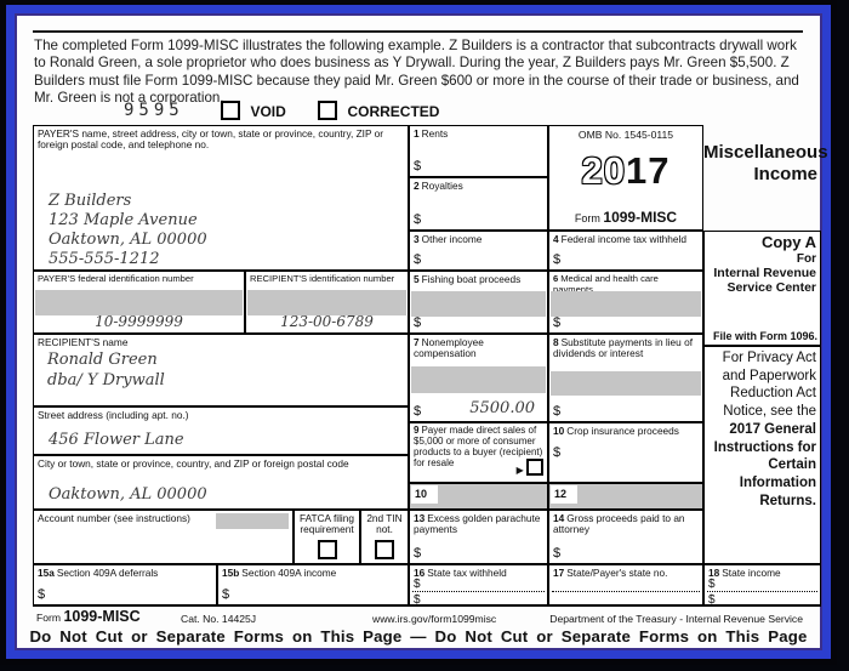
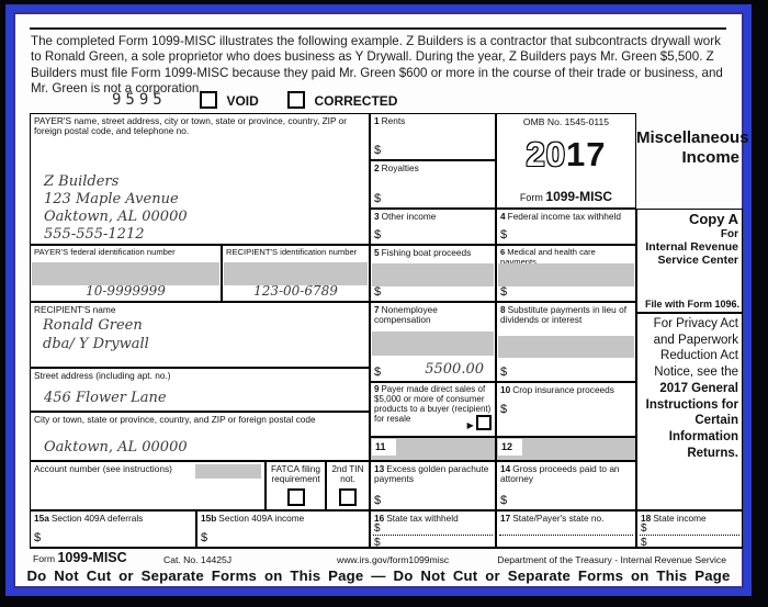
  The completed Form 1099-MISC illustrates the following example. Z Builders is a contractor that subcontracts drywall work to Ronald Green, a sole proprietor who does business as Y Drywall. During the year, Z Builders pays Mr. Green $5,500. Z Builders must file Form 1099-MISC because they paid Mr. Green $600 or more in the course of their trade or business, and Mr. Green is not a corporation.
  9595
  VOID
  CORRECTED
  PAYER'S name, street address, city or town, state or province, country, ZIP or foreign postal code, and telephone no.
  Z Builders
  123 Maple Avenue
  Oaktown, AL 00000
  555-555-1212
  PAYER'S federal identification number
  10-9999999
  RECIPIENT'S identification number
  123-00-6789
  RECIPIENT'S name
  Ronald Green
  dba/ Y Drywall
  Street address (including apt. no.)
  456 Flower Lane
  City or town, state or province, country, and ZIP or foreign postal code
  Oaktown, AL 00000
  Account number (see instructions)
  FATCA filing requirement
  2nd TIN not.
  15a Section 409A deferrals
  $
  15b Section 409A income
  $
  1 Rents
  $
  2 Royalties
  $
  3 Other income
  $
  5 Fishing boat proceeds
  $
  7 Nonemployee compensation
  $
  5500.00
  9 Payer made direct sales of $5,000 or more of consumer products to a buyer (recipient) for resale
  ▶
- 10
+ 11
  13 Excess golden parachute payments
  $
  16 State tax withheld
  $
  $
  OMB No. 1545-0115
  2017
  Form 1099-MISC
  4 Federal income tax withheld
  $
  6 Medical and health care payments
  $
  8 Substitute payments in lieu of dividends or interest
  $
  10 Crop insurance proceeds
  $
  12
  14 Gross proceeds paid to an attorney
  $
  17 State/Payer's state no.
  Miscellaneous
  Income
  Copy A
  For
  Internal Revenue
  Service Center
  File with Form 1096.
  For Privacy Act and Paperwork Reduction Act Notice, see the
  2017 General Instructions for Certain Information Returns.
  18 State income
  $
  $
  Form 1099-MISC
  Cat. No. 14425J
  www.irs.gov/form1099misc
  Department of the Treasury - Internal Revenue Service
  Do Not Cut or Separate Forms on This Page — Do Not Cut or Separate Forms on This Page
